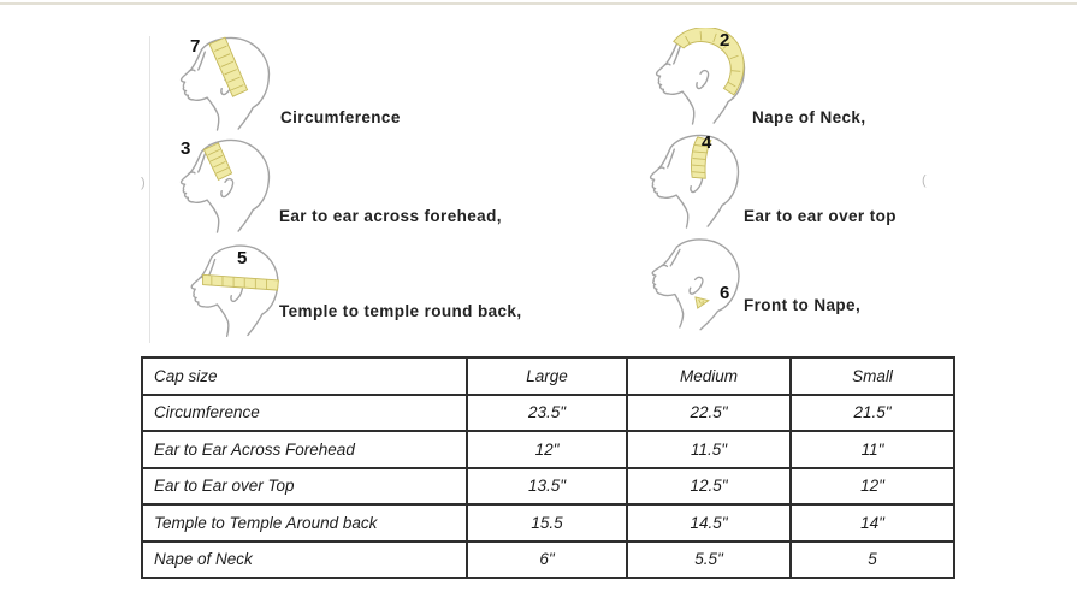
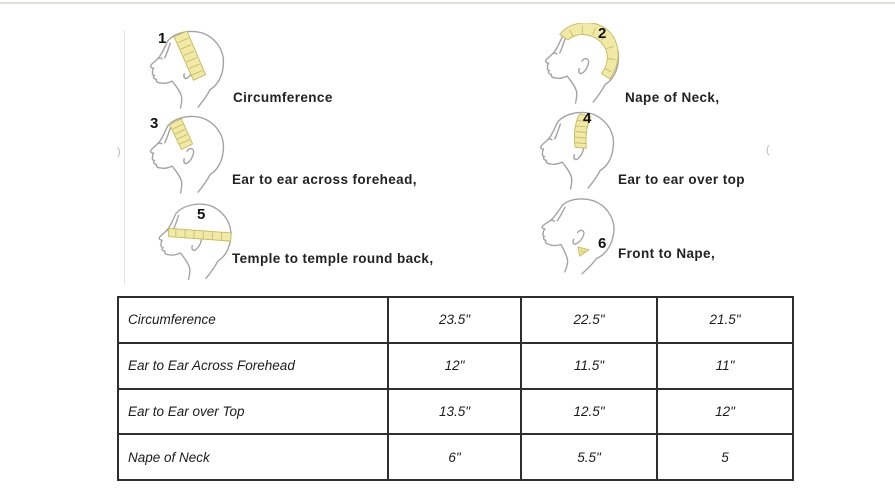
  )
  (
- 7
+ 1
  Circumference
  2
  Nape of Neck,
  3
  Ear to ear across forehead,
  4
  Ear to ear over top
  5
  Temple to temple round back,
  6
  Front to Nape,
- Cap size	Large	Medium	Small
  Circumference	23.5"	22.5"	21.5"
  Ear to Ear Across Forehead	12"	11.5"	11"
  Ear to Ear over Top	13.5"	12.5"	12"
- Temple to Temple Around back	15.5	14.5"	14"
  Nape of Neck	6"	5.5"	5
